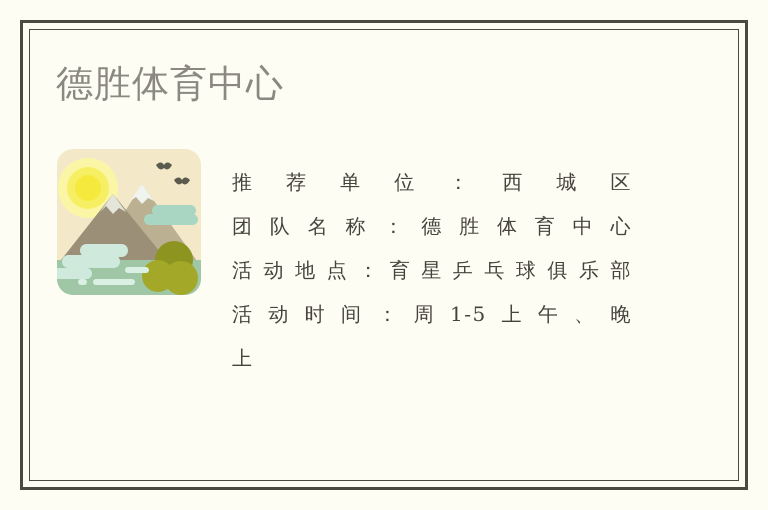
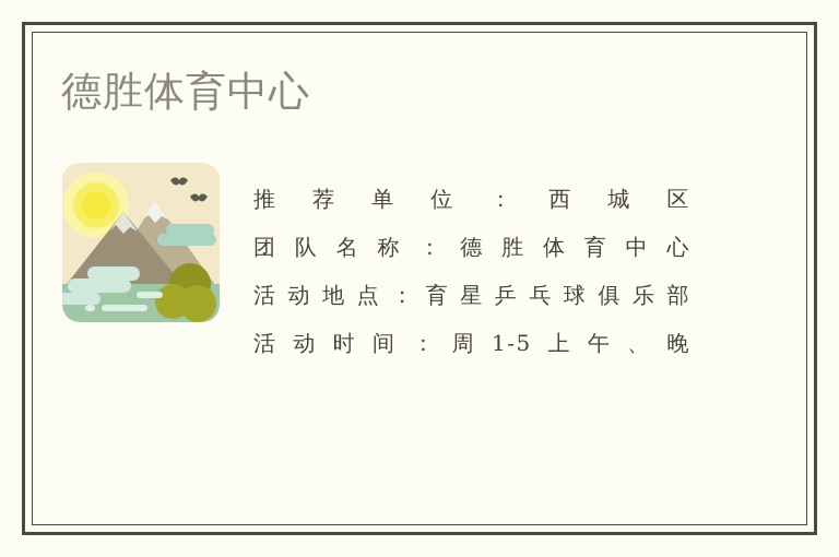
  德胜体育中心
  推荐单位：西城区
  团队名称：德胜体育中心
  活动地点：育星乒乓球俱乐部
  活动时间：周1-5上午、晚
- 上
